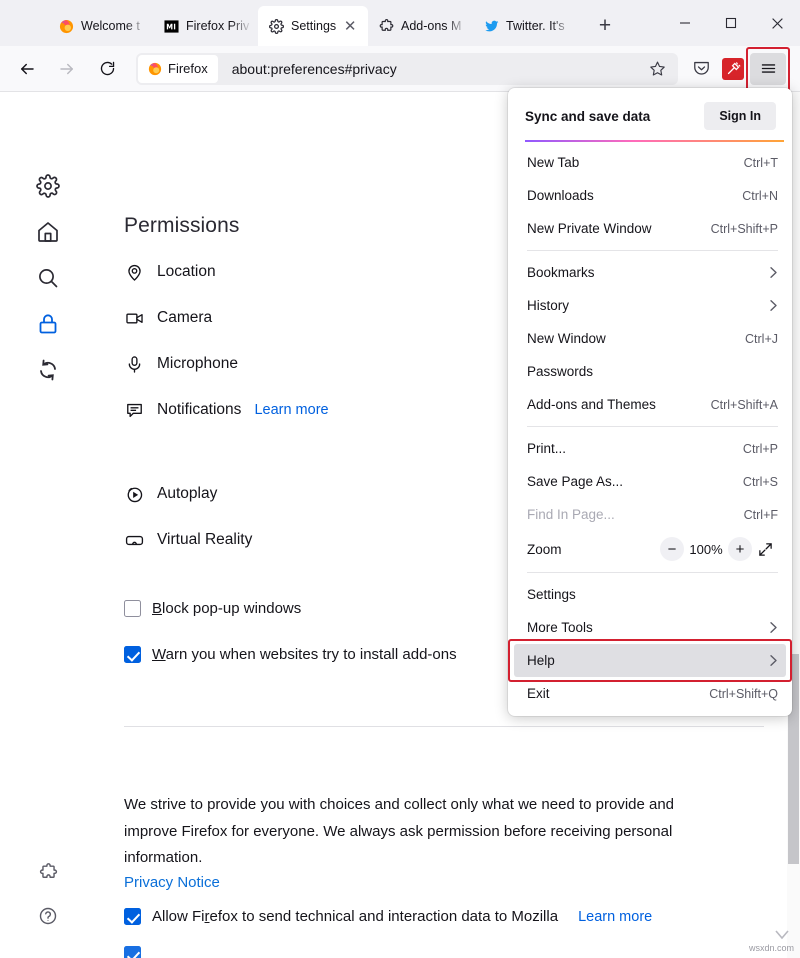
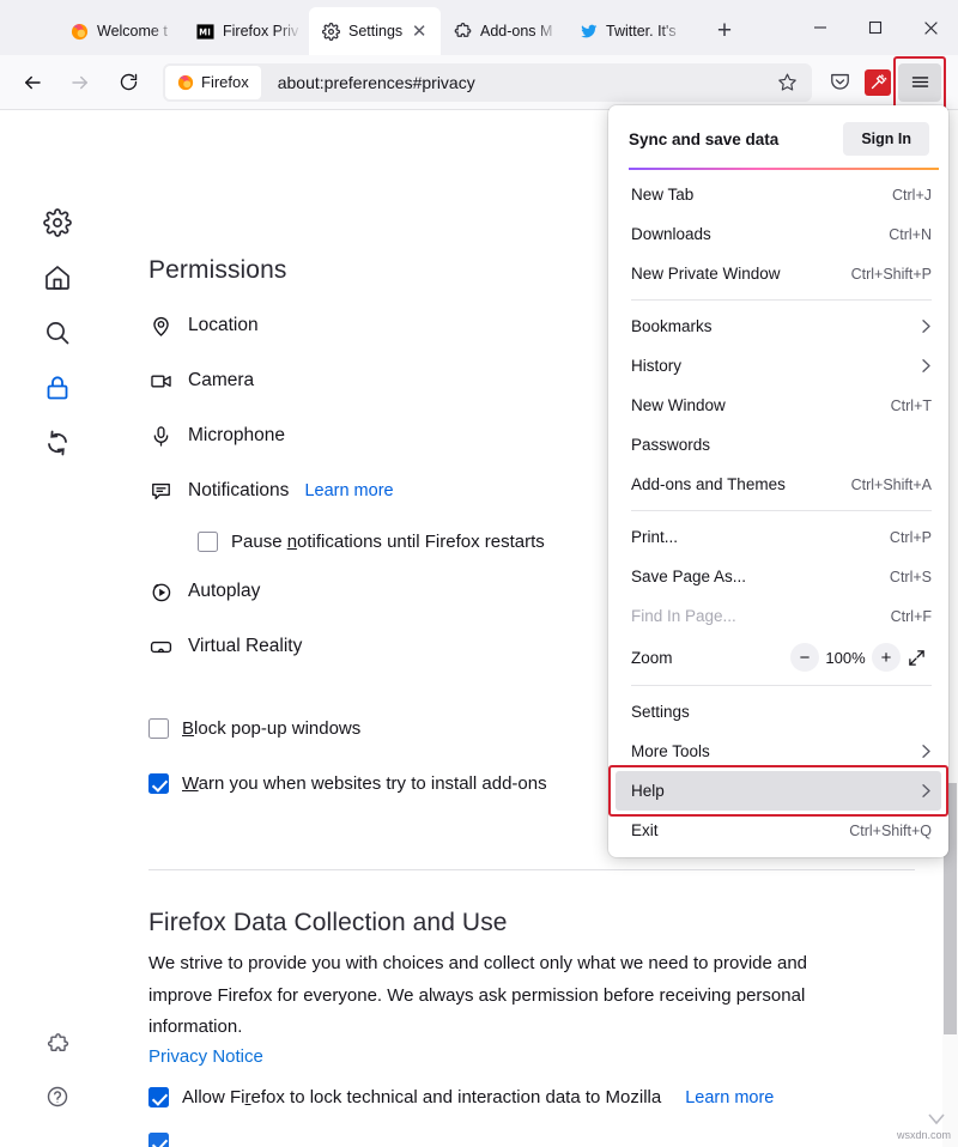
  Welcome t
  Firefox Priv
  Settings
  ✕
  Add-ons M
  Twitter. It's
  +
  Firefox
  about:preferences#privacy
  Permissions
  Location
  Camera
  Microphone
  Notifications
  Learn more
+ Pause notifications until Firefox restarts
  Autoplay
  Virtual Reality
  Block pop-up windows
  Warn you when websites try to install add-ons
+ Firefox Data Collection and Use
  We strive to provide you with choices and collect only what we need to provide and improve Firefox for everyone. We always ask permission before receiving personal information.
  Privacy Notice
- Allow Firefox to send technical and interaction data to Mozilla
+ Allow Firefox to lock technical and interaction data to Mozilla
  Learn more
  Sync and save data
  Sign In
  New Tab
- Ctrl+T
+ Ctrl+J
  Downloads
  Ctrl+N
  New Private Window
  Ctrl+Shift+P
  Bookmarks
  History
  New Window
- Ctrl+J
+ Ctrl+T
  Passwords
  Add-ons and Themes
  Ctrl+Shift+A
  Print...
  Ctrl+P
  Save Page As...
  Ctrl+S
  Find In Page...
  Ctrl+F
  Zoom
  −
  100%
  +
  Settings
  More Tools
  Help
  Exit
  Ctrl+Shift+Q
  wsxdn.com
